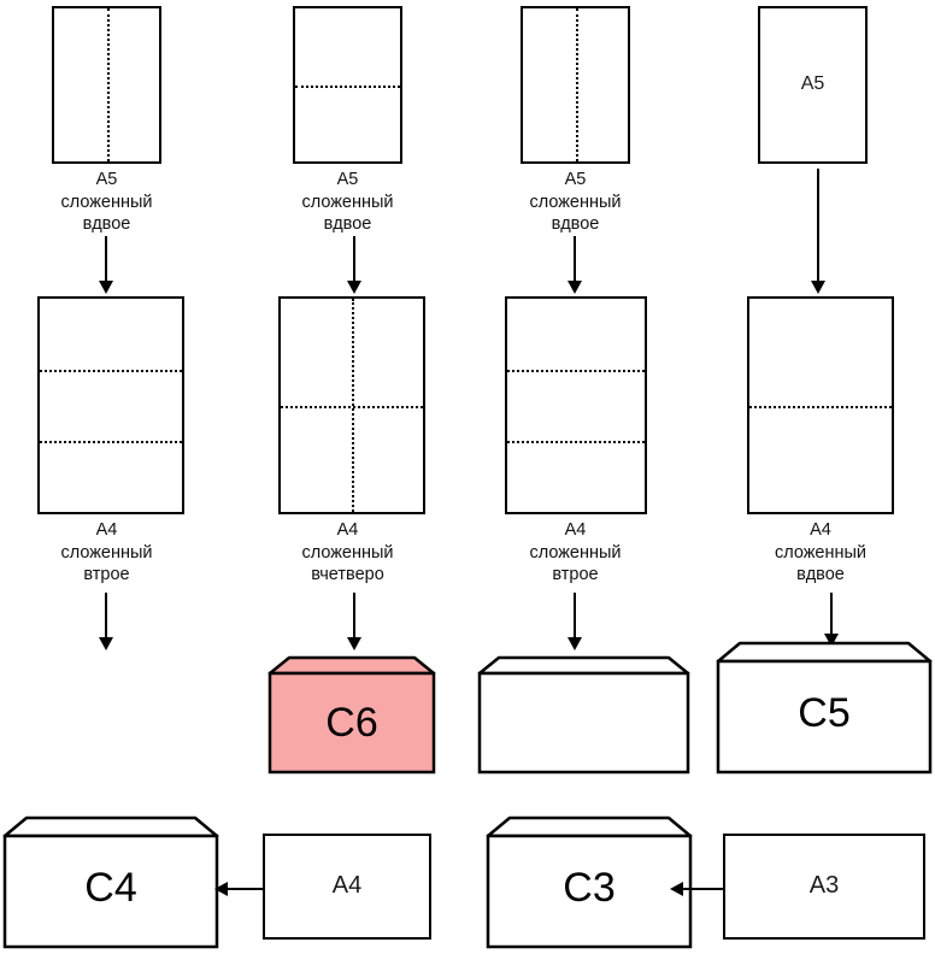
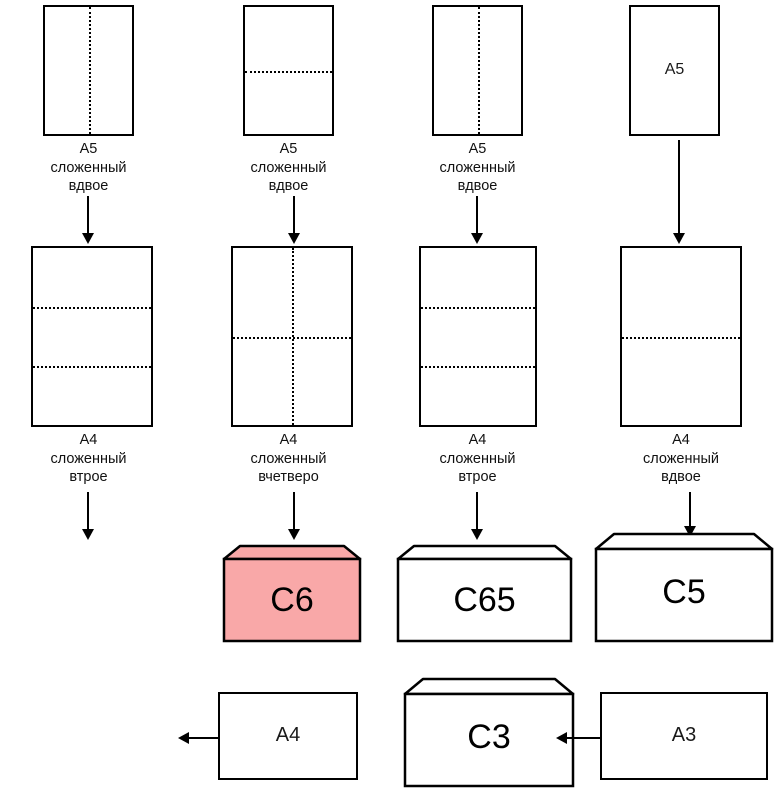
  A5
  сложенный
  вдвое
  A4
  сложенный
  втрое
  A5
  сложенный
  вдвое
  A4
  сложенный
  вчетверо
  C6
  A5
  сложенный
  вдвое
  A4
  сложенный
  втрое
+ C65
  A5
  A4
  сложенный
  вдвое
  C5
- C4
  A4
  C3
  A3
